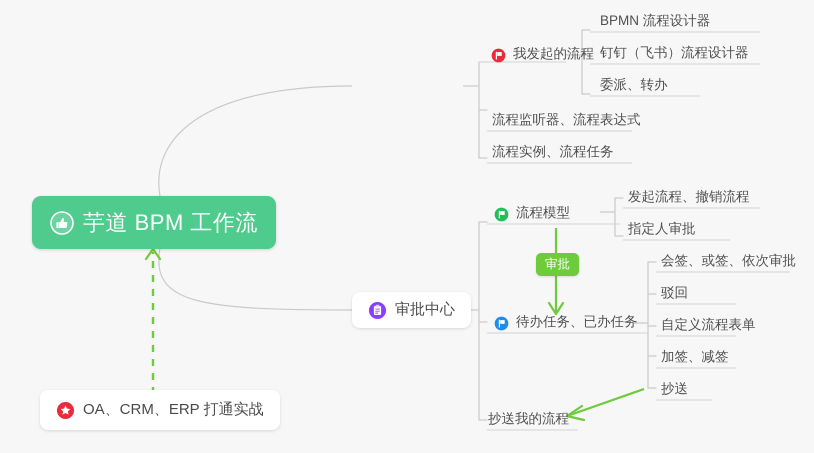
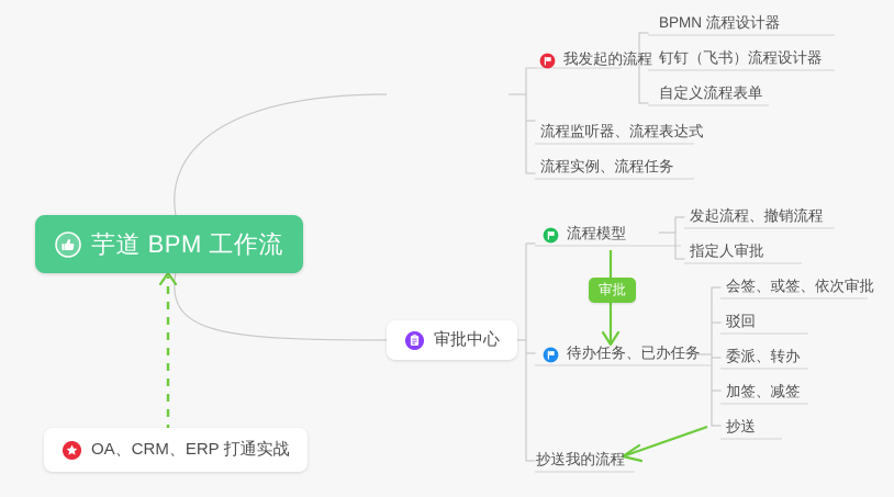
  芋道 BPM 工作流
  我发起的流程
  BPMN 流程设计器
  钉钉（飞书）流程设计器
- 委派、转办
+ 自定义流程表单
  流程监听器、流程表达式
  流程实例、流程任务
  审批中心
  流程模型
  发起流程、撤销流程
  指定人审批
  待办任务、已办任务
  会签、或签、依次审批
  驳回
- 自定义流程表单
+ 委派、转办
  加签、减签
  抄送
  抄送我的流程
  审批
  OA、CRM、ERP 打通实战
